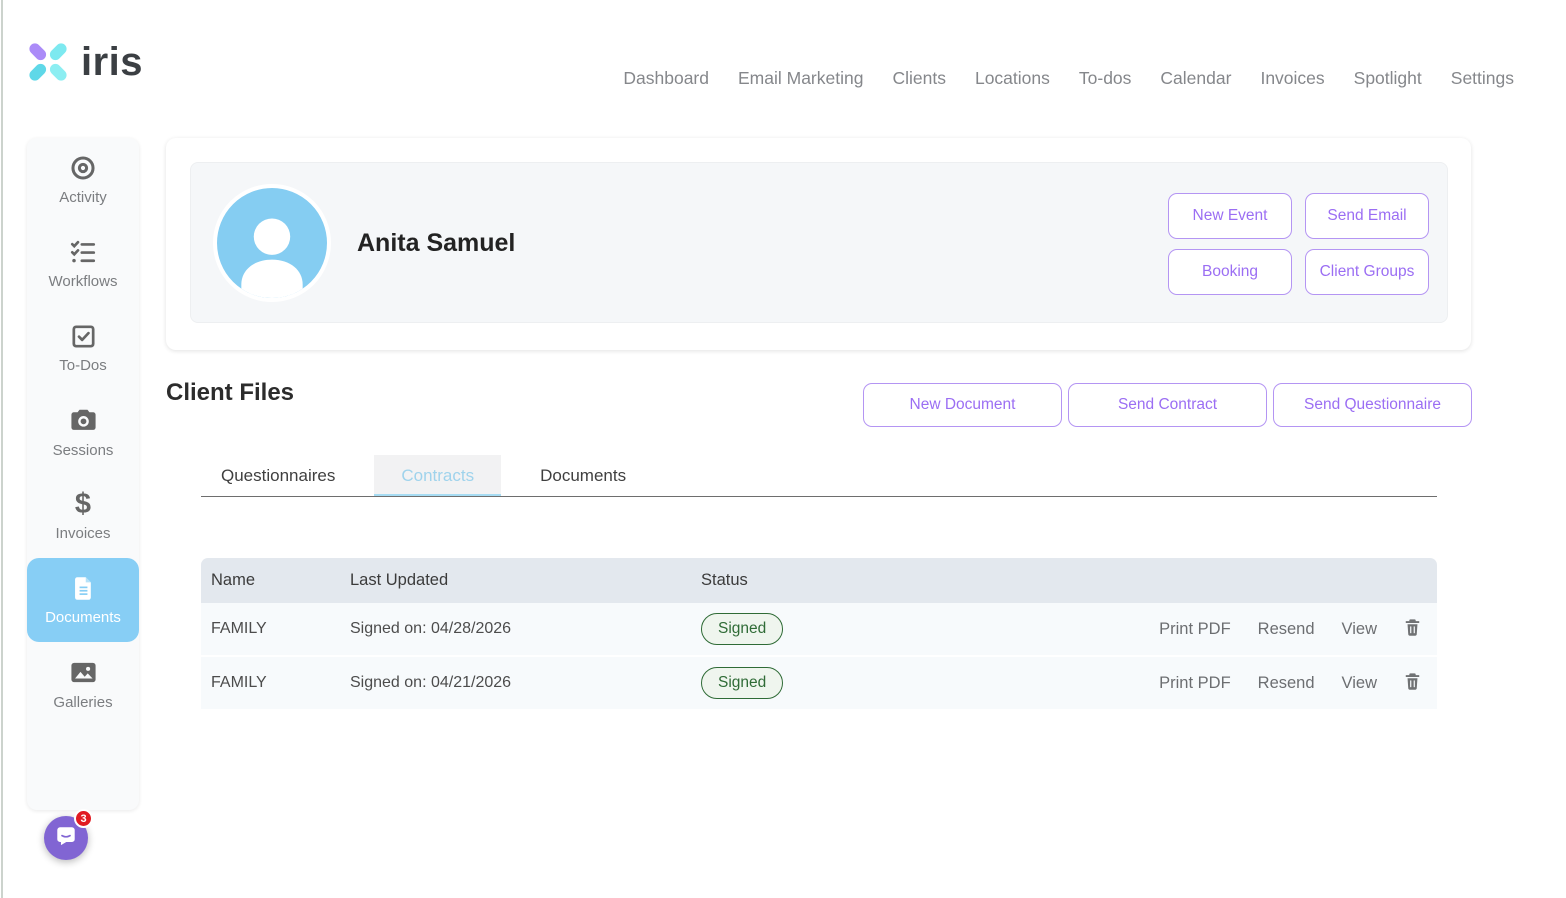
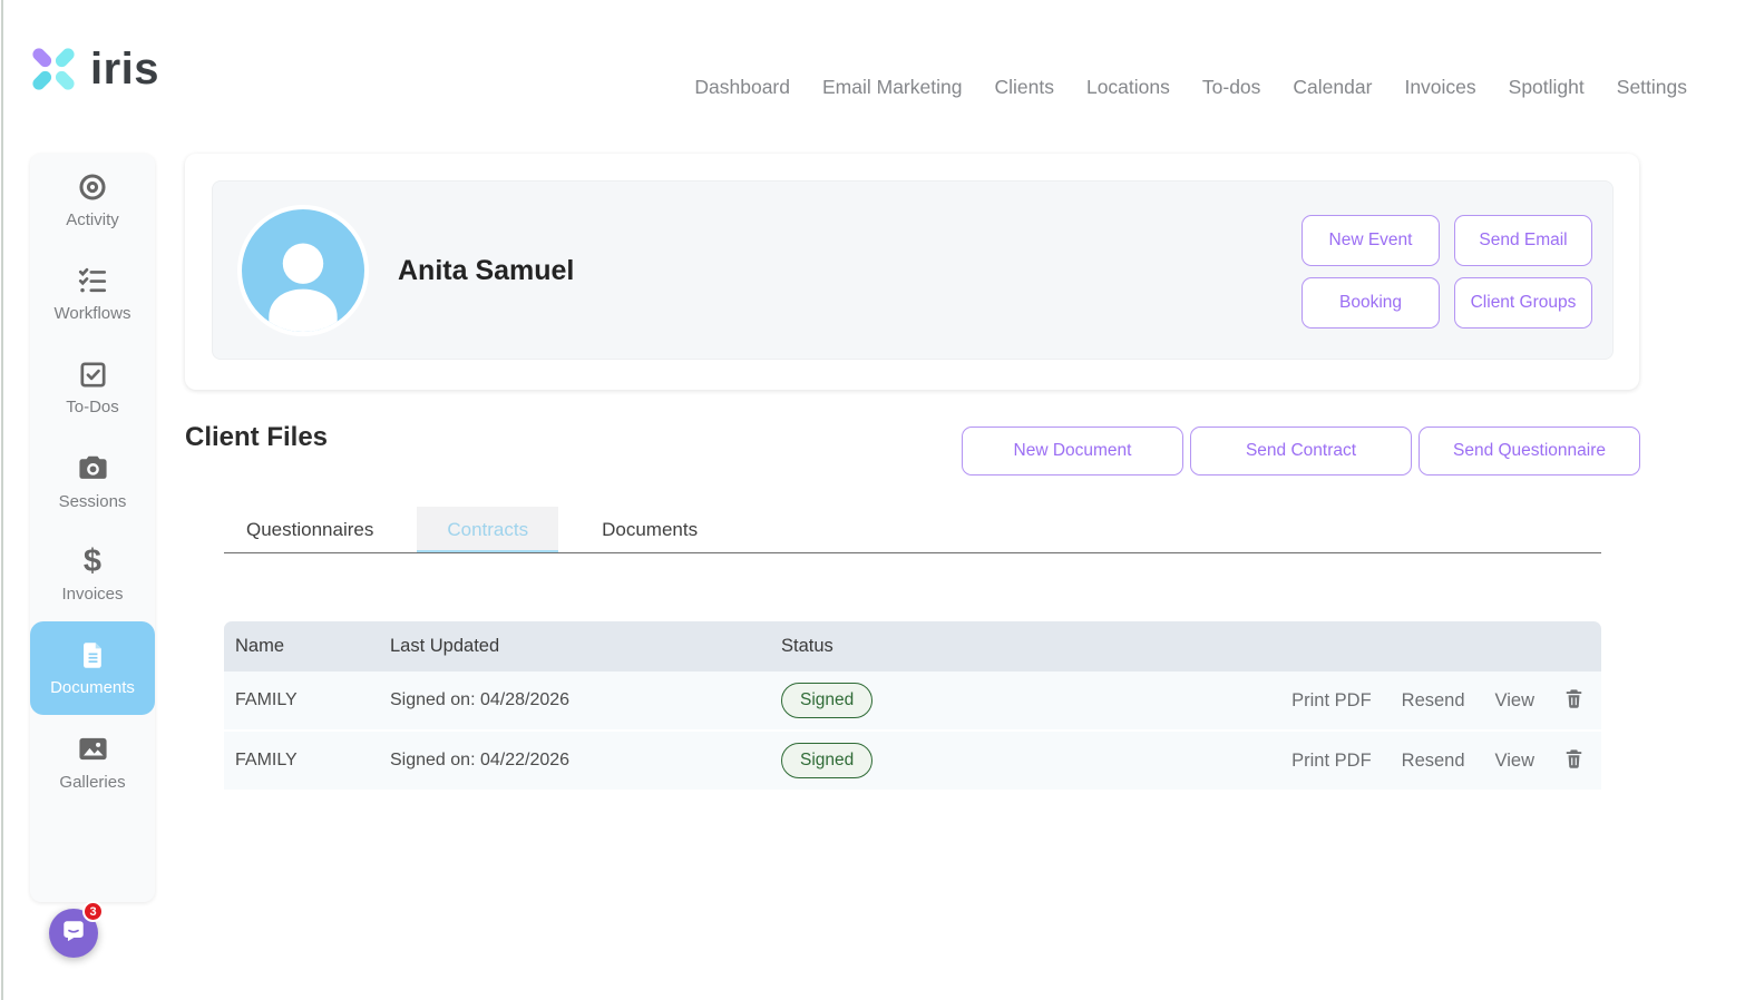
  iris
  Dashboard
  Email Marketing
  Clients
  Locations
  To-dos
  Calendar
  Invoices
  Spotlight
  Settings
  Activity
  Workflows
  To-Dos
  Sessions
  $
  Invoices
  Documents
  Galleries
  Anita Samuel
  New Event
  Send Email
  Booking
  Client Groups
  Client Files
  New Document
  Send Contract
  Send Questionnaire
  Questionnaires
  Contracts
  Documents
  Name
  Last Updated
  Status
  FAMILY
  Signed on: 04/28/2026
  Signed
  Print PDF
  Resend
  View
  FAMILY
- Signed on: 04/21/2026
+ Signed on: 04/22/2026
  Signed
  Print PDF
  Resend
  View
  3
